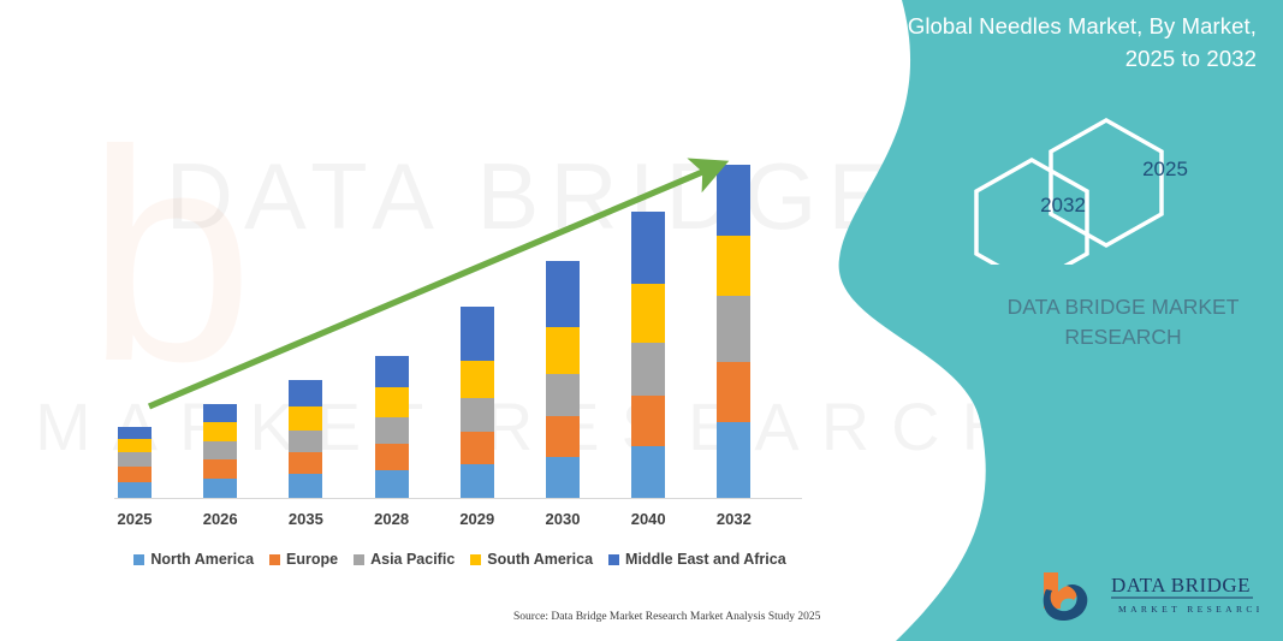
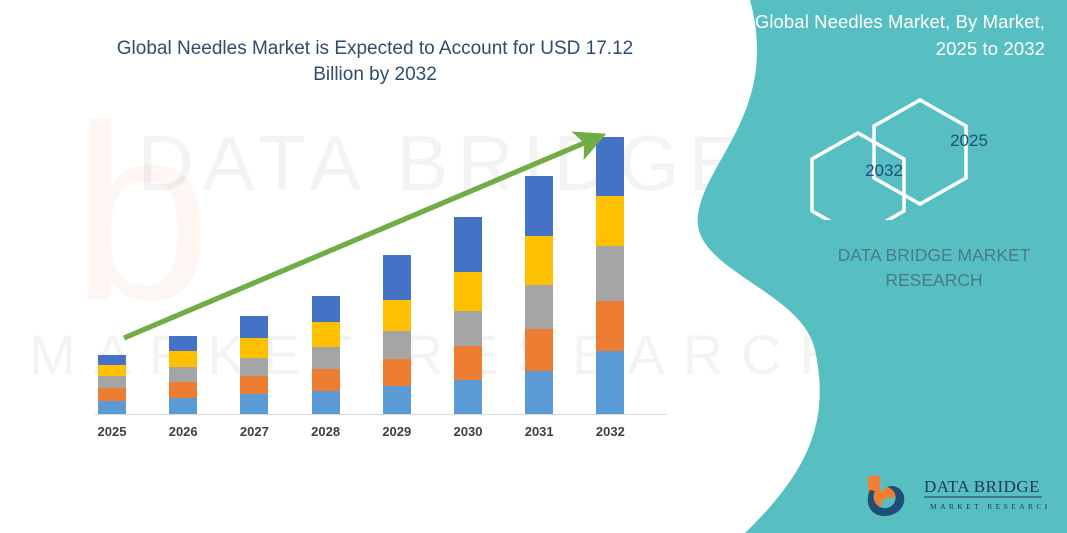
  b
  DATA BRDGE
+ Global Needles Market is Expected to Account for USD 17.12 Billion by 2032
  2025
  2026
- 2035
+ 2027
  2028
  2029
  2030
- 2040
+ 2031
  2032
- North America
- Europe
- Asia Pacific
- South America
- Middle East and Africa
  Global Needles Market, By Market, 2025 to 2032
  2025
  2032
  DATA BRIDGE MARKET RESEARCH
  DATA BRIDGE
  MARKET RESEARC
- Source: Data Bridge Market Research Market Analysis Study 2025
